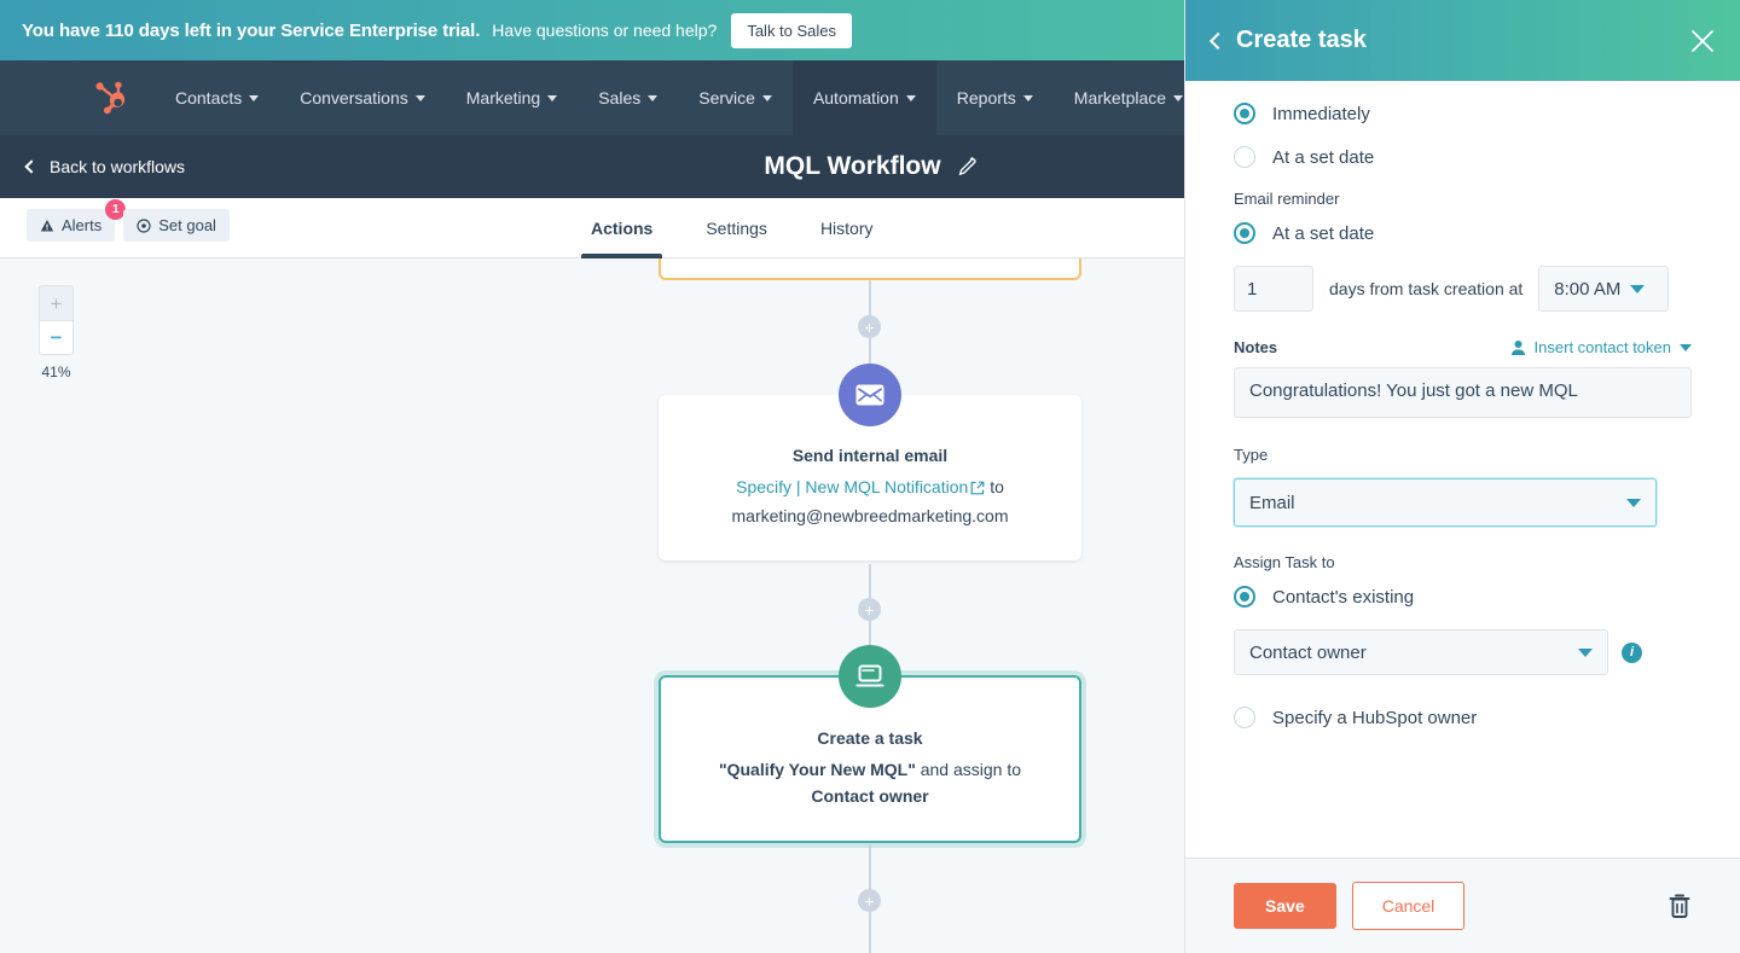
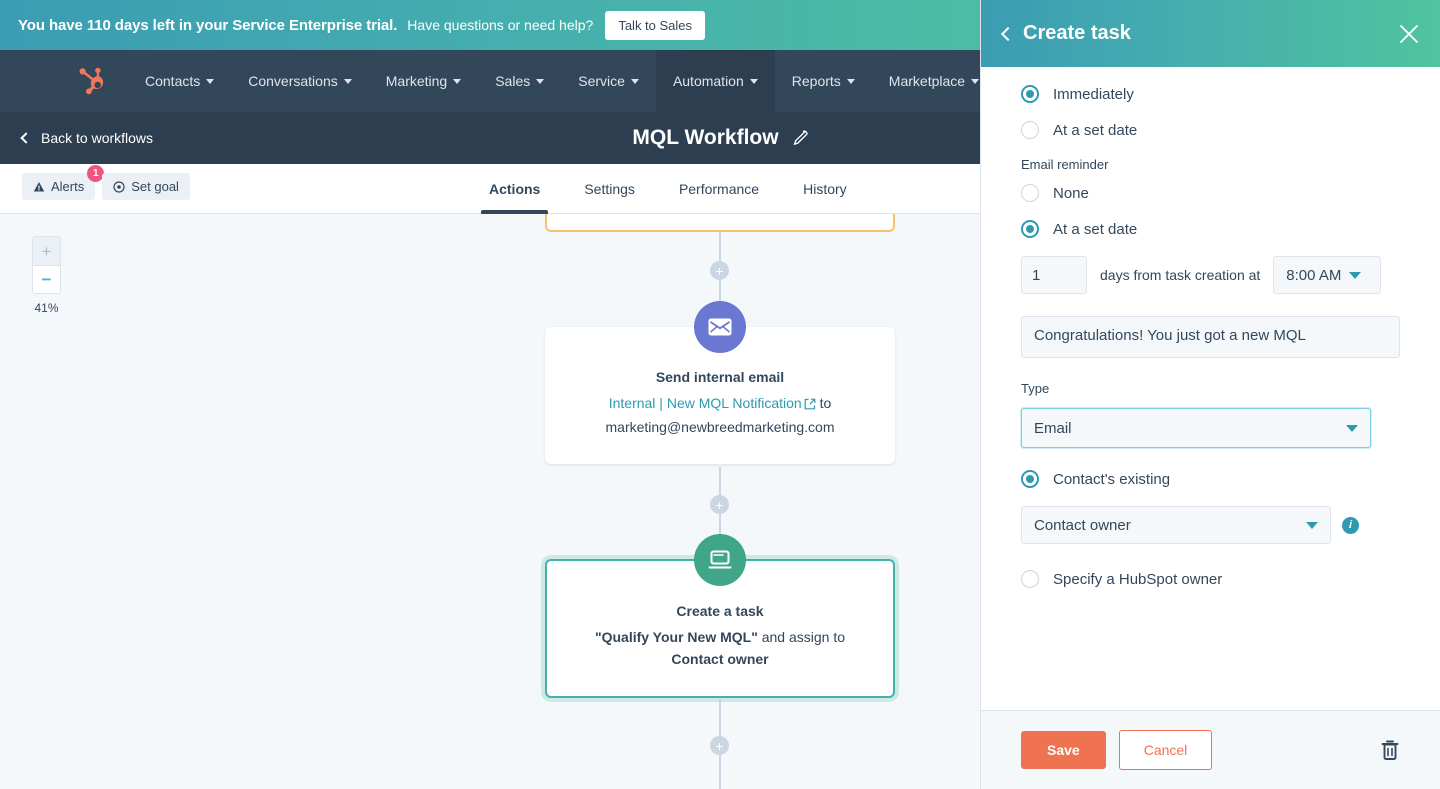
  You have 110 days left in your Service Enterprise trial.
  Have questions or need help?
  Talk to Sales
  Contacts
  Conversations
  Marketing
  Sales
  Service
  Automation
  Reports
  Marketplace
  Back to workflows
  MQL Workflow
  Alerts
  1
  Set goal
  Actions
  Settings
+ Performance
  History
  +
  −
  41%
  +
  Send internal email
- Specify | New MQL Notification to marketing@newbreedmarketing.com
+ Internal | New MQL Notification to marketing@newbreedmarketing.com
  +
  Create a task
  "Qualify Your New MQL" and assign to Contact owner
  +
  Create task
  Immediately
  At a set date
  Email reminder
+ None
  At a set date
  1
  days from task creation at
  8:00 AM
- Notes
- Insert contact token
  Congratulations! You just got a new MQL
  Type
  Email
- Assign Task to
  Contact's existing
  Contact owner
  i
  Specify a HubSpot owner
  Save
  Cancel
